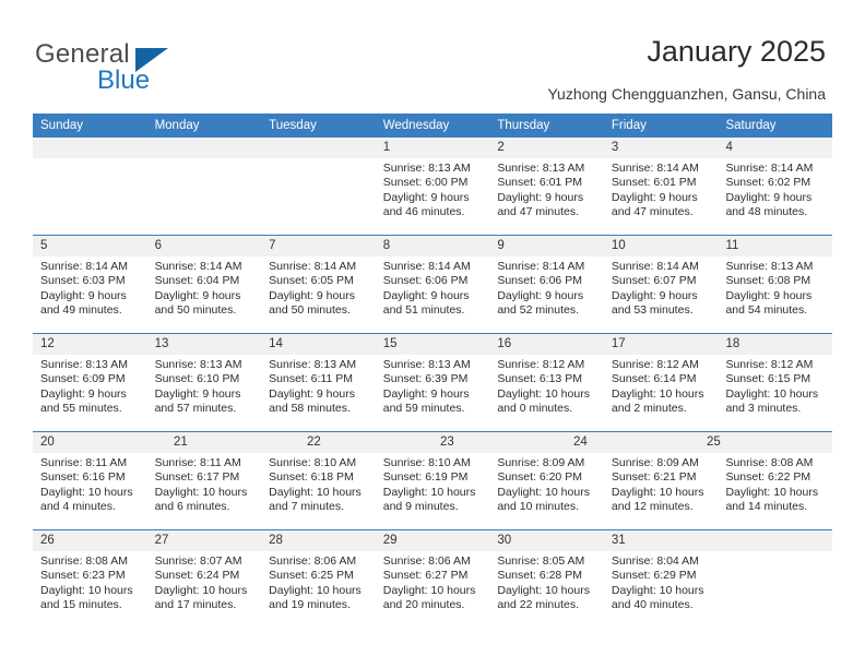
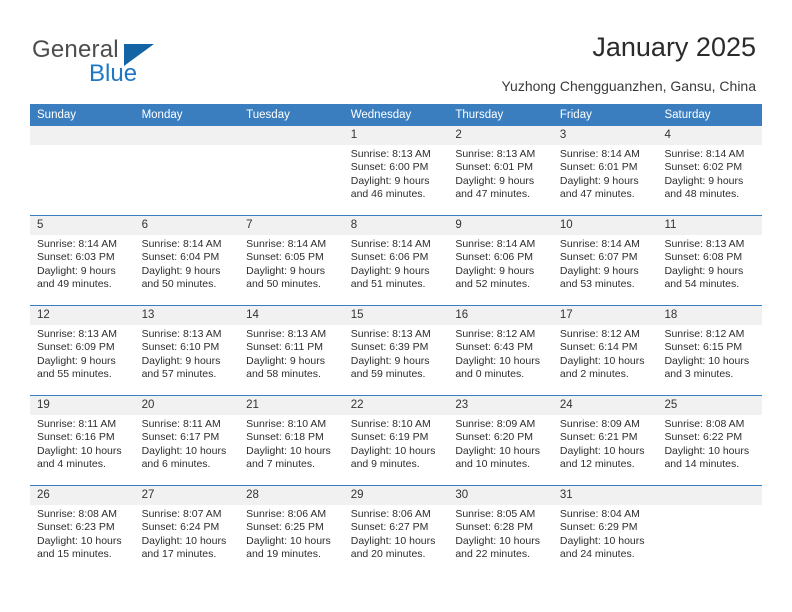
  General
  Blue
  January 2025
  Yuzhong Chengguanzhen, Gansu, China
  Sunday
  Monday
  Tuesday
  Wednesday
  Thursday
  Friday
  Saturday
  1
  2
  3
  4
  Sunrise: 8:13 AM
  Sunset: 6:00 PM
  Daylight: 9 hours
  and 46 minutes.
  Sunrise: 8:13 AM
  Sunset: 6:01 PM
  Daylight: 9 hours
  and 47 minutes.
  Sunrise: 8:14 AM
  Sunset: 6:01 PM
  Daylight: 9 hours
  and 47 minutes.
  Sunrise: 8:14 AM
  Sunset: 6:02 PM
  Daylight: 9 hours
  and 48 minutes.
  5
  6
  7
  8
  9
  10
  11
  Sunrise: 8:14 AM
  Sunset: 6:03 PM
  Daylight: 9 hours
  and 49 minutes.
  Sunrise: 8:14 AM
  Sunset: 6:04 PM
  Daylight: 9 hours
  and 50 minutes.
  Sunrise: 8:14 AM
  Sunset: 6:05 PM
  Daylight: 9 hours
  and 50 minutes.
  Sunrise: 8:14 AM
  Sunset: 6:06 PM
  Daylight: 9 hours
  and 51 minutes.
  Sunrise: 8:14 AM
  Sunset: 6:06 PM
  Daylight: 9 hours
  and 52 minutes.
  Sunrise: 8:14 AM
  Sunset: 6:07 PM
  Daylight: 9 hours
  and 53 minutes.
  Sunrise: 8:13 AM
  Sunset: 6:08 PM
  Daylight: 9 hours
  and 54 minutes.
  12
  13
  14
  15
  16
  17
  18
  Sunrise: 8:13 AM
  Sunset: 6:09 PM
  Daylight: 9 hours
  and 55 minutes.
  Sunrise: 8:13 AM
  Sunset: 6:10 PM
  Daylight: 9 hours
  and 57 minutes.
  Sunrise: 8:13 AM
  Sunset: 6:11 PM
  Daylight: 9 hours
  and 58 minutes.
  Sunrise: 8:13 AM
  Sunset: 6:39 PM
  Daylight: 9 hours
  and 59 minutes.
  Sunrise: 8:12 AM
- Sunset: 6:13 PM
+ Sunset: 6:43 PM
  Daylight: 10 hours
  and 0 minutes.
  Sunrise: 8:12 AM
  Sunset: 6:14 PM
  Daylight: 10 hours
  and 2 minutes.
  Sunrise: 8:12 AM
  Sunset: 6:15 PM
  Daylight: 10 hours
  and 3 minutes.
+ 19
  20
  21
  22
  23
  24
  25
  Sunrise: 8:11 AM
  Sunset: 6:16 PM
  Daylight: 10 hours
  and 4 minutes.
  Sunrise: 8:11 AM
  Sunset: 6:17 PM
  Daylight: 10 hours
  and 6 minutes.
  Sunrise: 8:10 AM
  Sunset: 6:18 PM
  Daylight: 10 hours
  and 7 minutes.
  Sunrise: 8:10 AM
  Sunset: 6:19 PM
  Daylight: 10 hours
  and 9 minutes.
  Sunrise: 8:09 AM
  Sunset: 6:20 PM
  Daylight: 10 hours
  and 10 minutes.
  Sunrise: 8:09 AM
  Sunset: 6:21 PM
  Daylight: 10 hours
  and 12 minutes.
  Sunrise: 8:08 AM
  Sunset: 6:22 PM
  Daylight: 10 hours
  and 14 minutes.
  26
  27
  28
  29
  30
  31
  Sunrise: 8:08 AM
  Sunset: 6:23 PM
  Daylight: 10 hours
  and 15 minutes.
  Sunrise: 8:07 AM
  Sunset: 6:24 PM
  Daylight: 10 hours
  and 17 minutes.
  Sunrise: 8:06 AM
  Sunset: 6:25 PM
  Daylight: 10 hours
  and 19 minutes.
  Sunrise: 8:06 AM
  Sunset: 6:27 PM
  Daylight: 10 hours
  and 20 minutes.
  Sunrise: 8:05 AM
  Sunset: 6:28 PM
  Daylight: 10 hours
  and 22 minutes.
  Sunrise: 8:04 AM
  Sunset: 6:29 PM
  Daylight: 10 hours
- and 40 minutes.
+ and 24 minutes.
